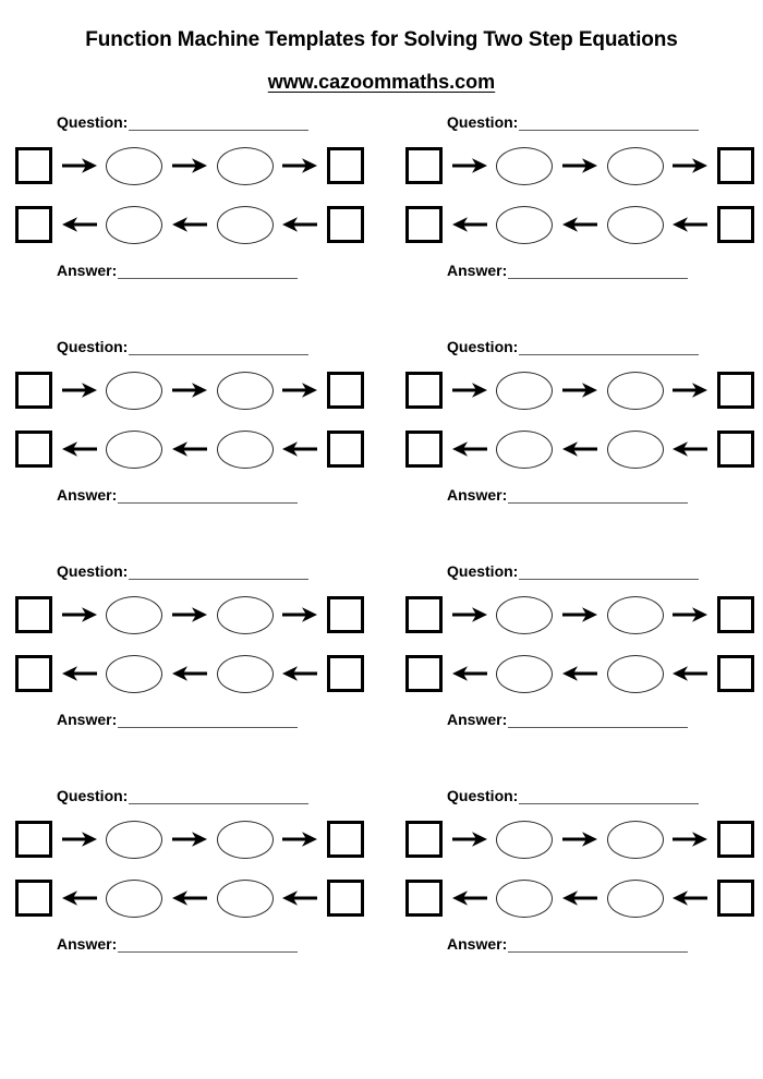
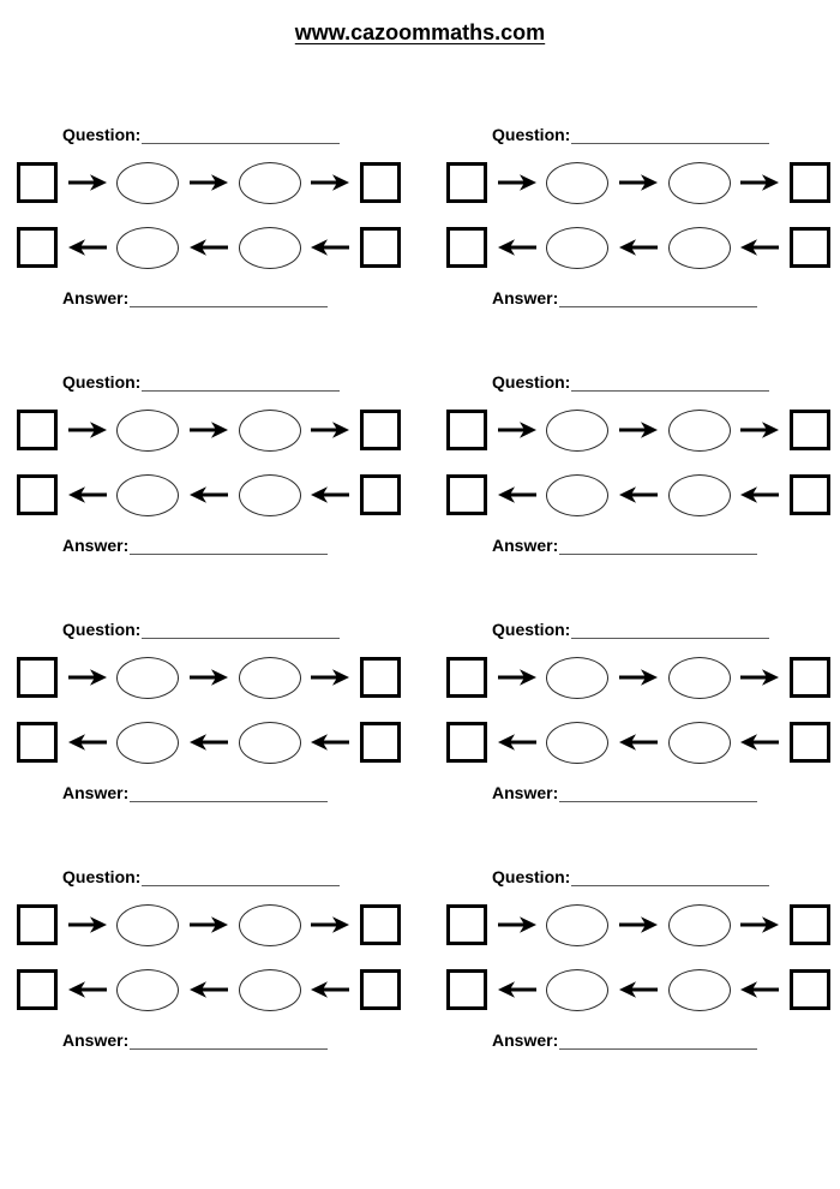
- Function Machine Templates for Solving Two Step Equations
  www.cazoommaths.com
  Question:
  Answer:
  Question:
  Answer:
  Question:
  Answer:
  Question:
  Answer:
  Question:
  Answer:
  Question:
  Answer:
  Question:
  Answer:
  Question:
  Answer:
